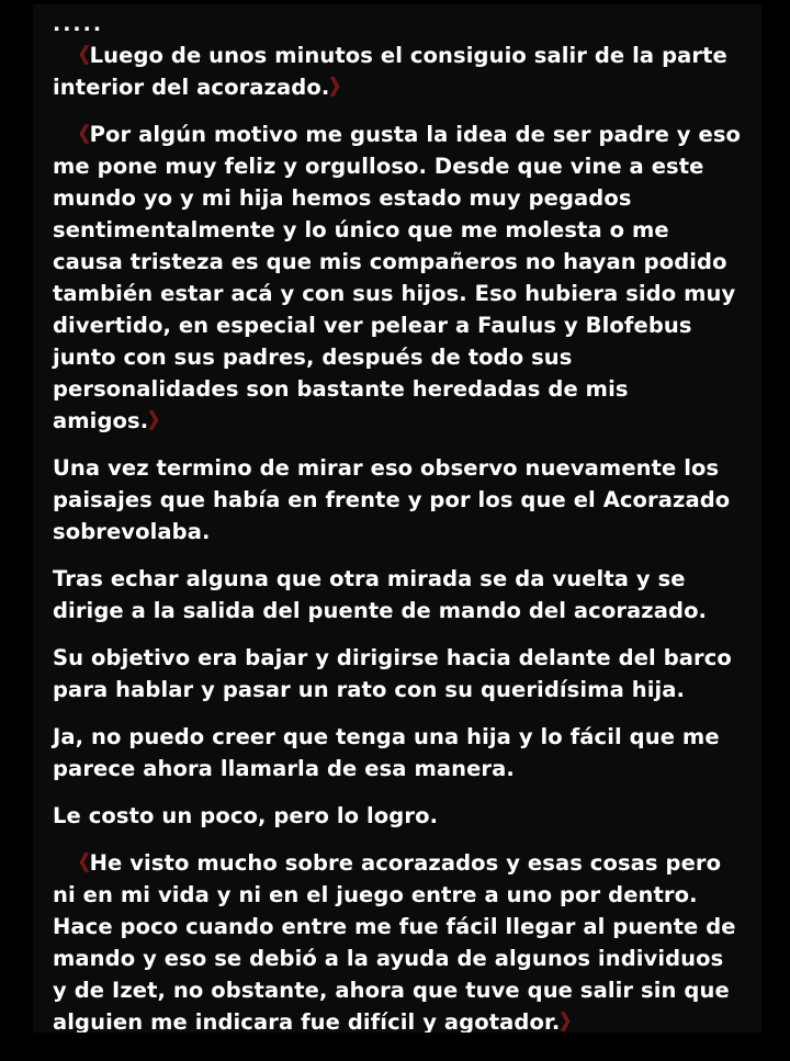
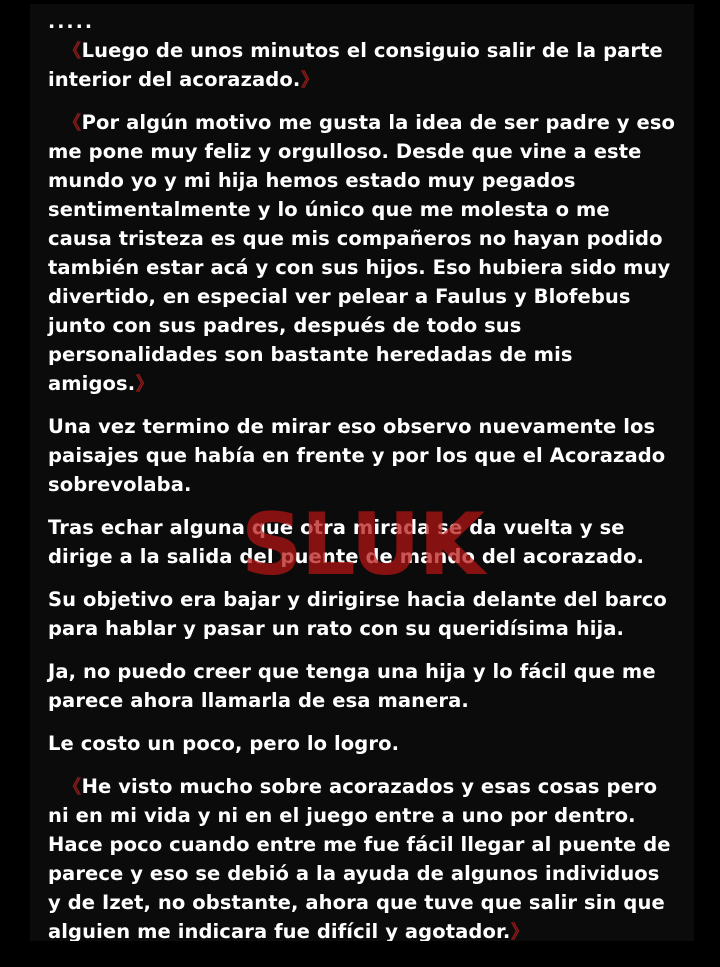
+ SLUK
  .....
  《Luego de unos minutos el consiguio salir de la parte interior del acorazado.》
  《Por algún motivo me gusta la idea de ser padre y eso me pone muy feliz y orgulloso. Desde que vine a este mundo yo y mi hija hemos estado muy pegados sentimentalmente y lo único que me molesta o me causa tristeza es que mis compañeros no hayan podido también estar acá y con sus hijos. Eso hubiera sido muy divertido, en especial ver pelear a Faulus y Blofebus junto con sus padres, después de todo sus personalidades son bastante heredadas de mis amigos.》
  Una vez termino de mirar eso observo nuevamente los paisajes que había en frente y por los que el Acorazado sobrevolaba.
  Tras echar alguna que otra mirada se da vuelta y se dirige a la salida del puente de mando del acorazado.
  Su objetivo era bajar y dirigirse hacia delante del barco para hablar y pasar un rato con su queridísima hija.
  Ja, no puedo creer que tenga una hija y lo fácil que me parece ahora llamarla de esa manera.
  Le costo un poco, pero lo logro.
- 《He visto mucho sobre acorazados y esas cosas pero ni en mi vida y ni en el juego entre a uno por dentro. Hace poco cuando entre me fue fácil llegar al puente de mando y eso se debió a la ayuda de algunos individuos y de Izet, no obstante, ahora que tuve que salir sin que alguien me indicara fue difícil y agotador.》
+ 《He visto mucho sobre acorazados y esas cosas pero ni en mi vida y ni en el juego entre a uno por dentro. Hace poco cuando entre me fue fácil llegar al puente de parece y eso se debió a la ayuda de algunos individuos y de Izet, no obstante, ahora que tuve que salir sin que alguien me indicara fue difícil y agotador.》
